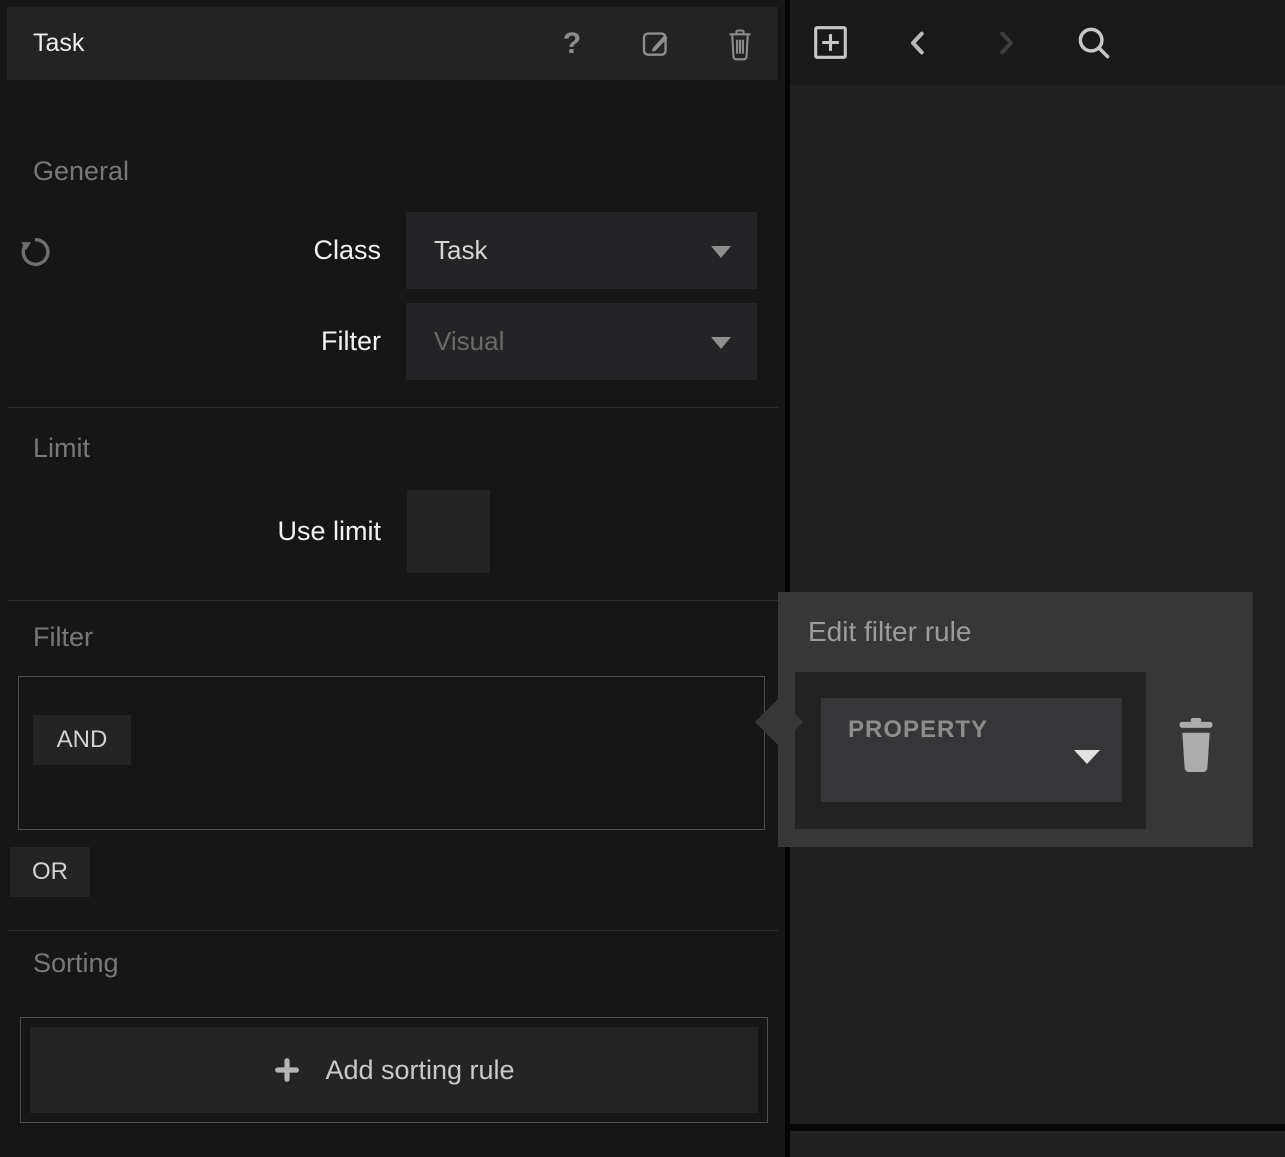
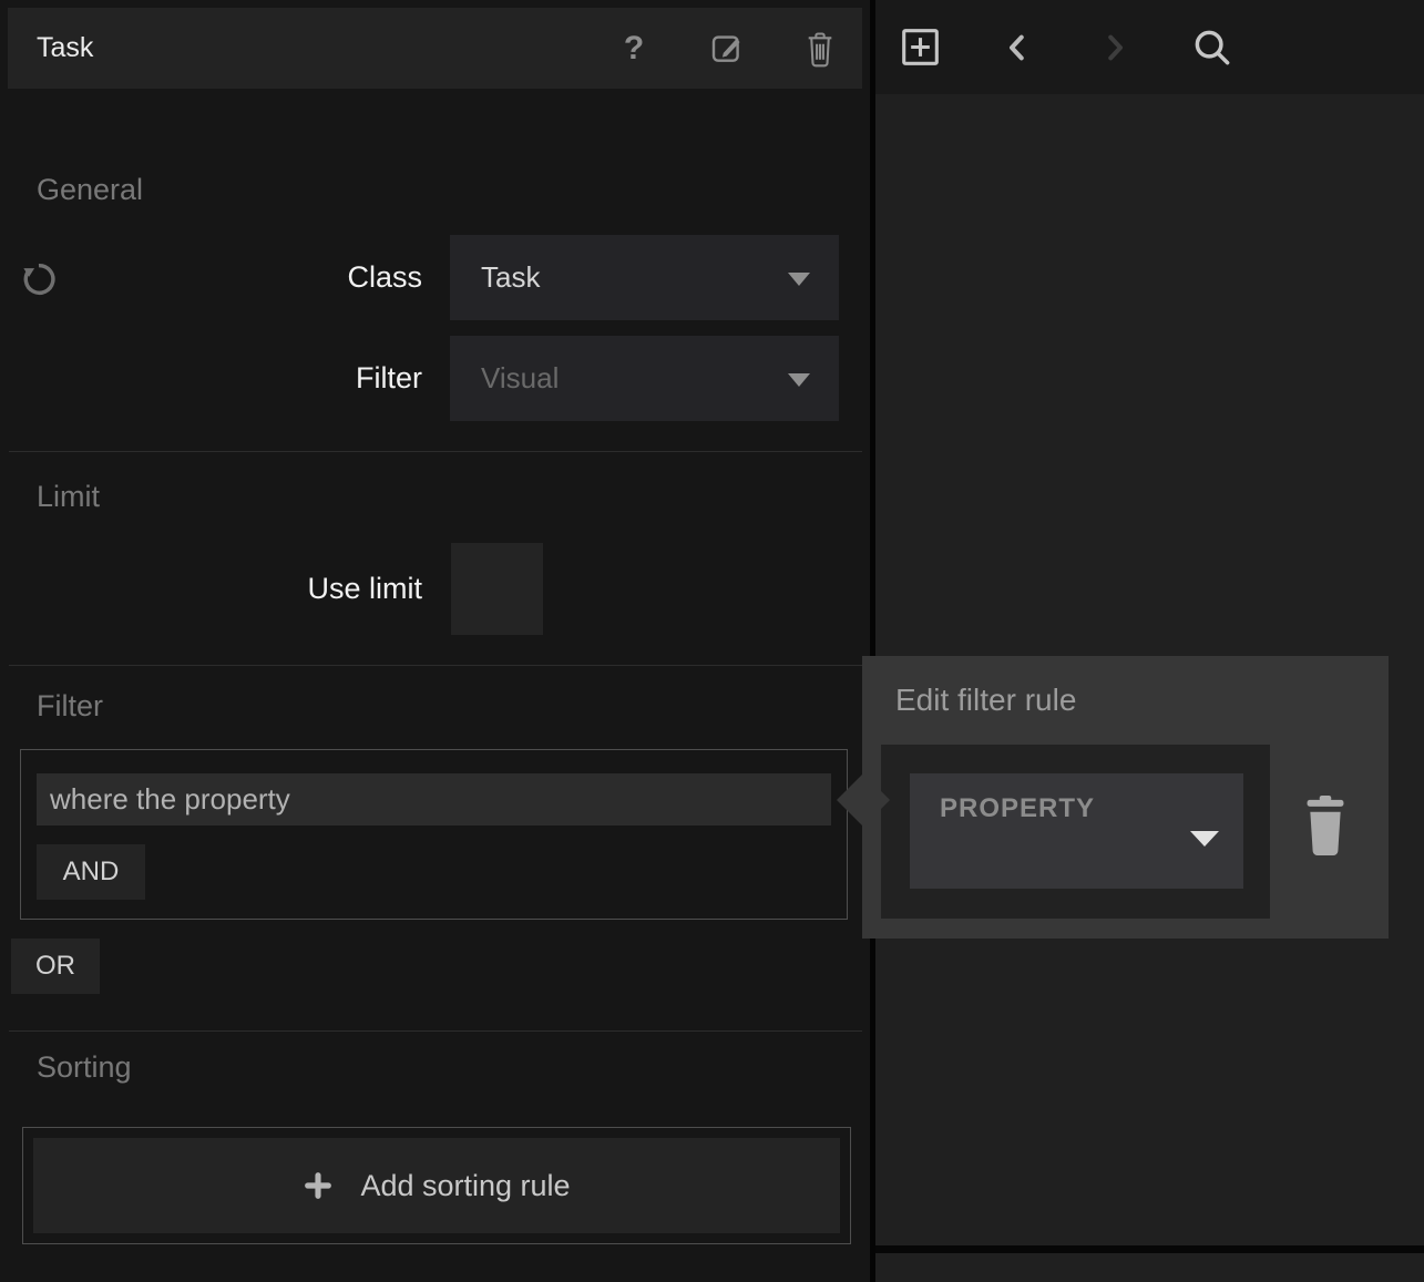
  Task
  ?
  General
  Class
  Task
  Filter
  Visual
  Limit
  Use limit
  Filter
+ where the property
  AND
  OR
  Sorting
  Add sorting rule
  Edit filter rule
  PROPERTY
